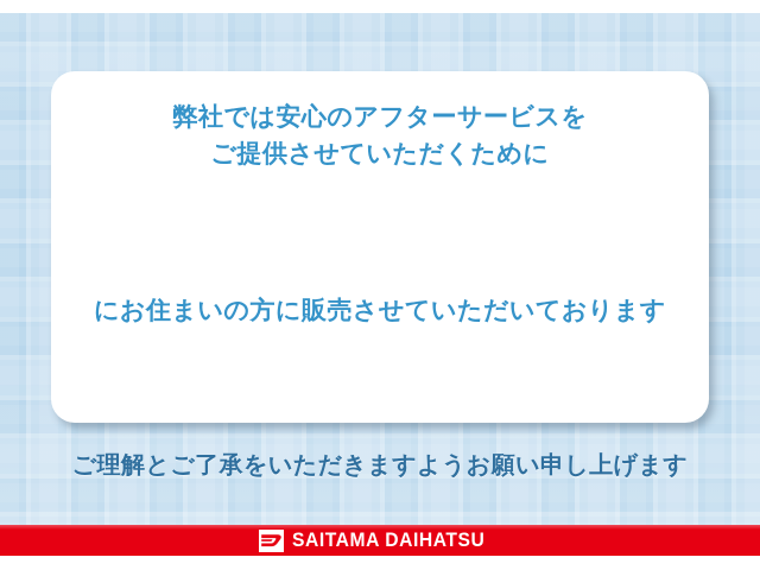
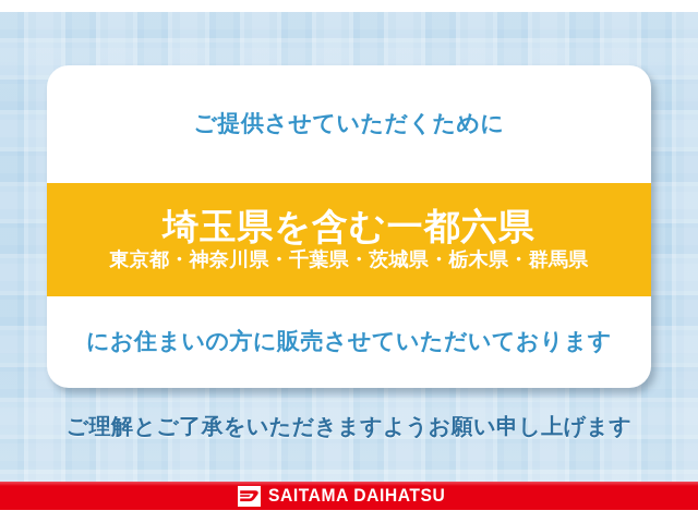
- 弊社では安心のアフターサービスを
  ご提供させていただくために
+ 埼玉県を含む一都六県
+ 東京都・神奈川県・千葉県・茨城県・栃木県・群馬県
  にお住まいの方に販売させていただいております
  ご理解とご了承をいただきますようお願い申し上げます
  SAITAMA DAIHATSU
